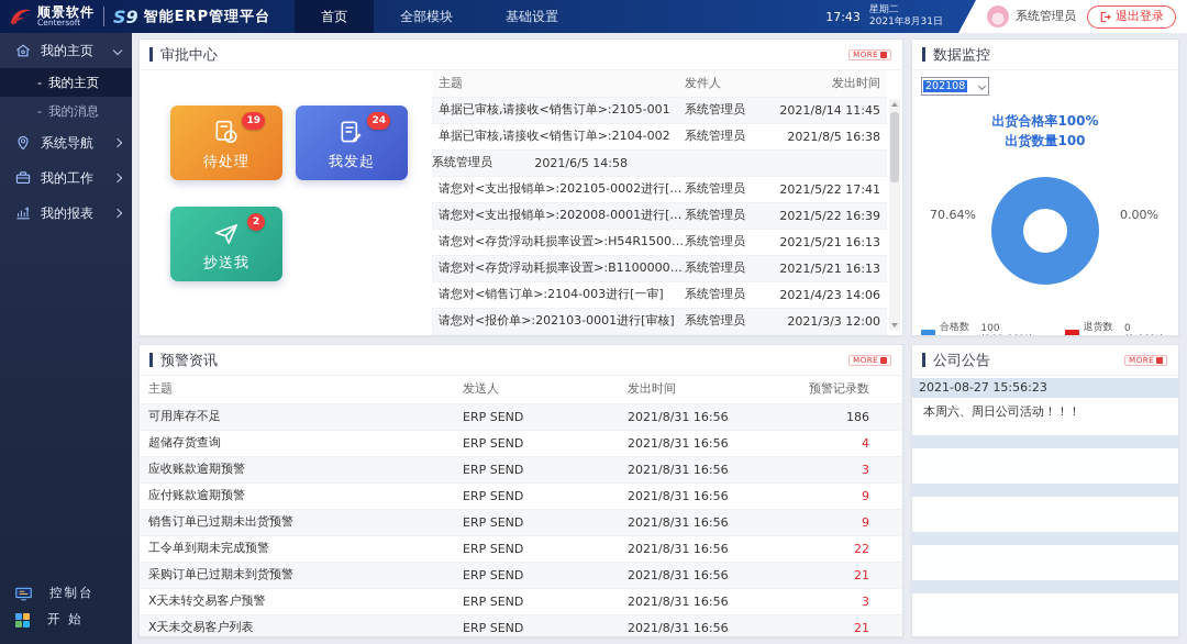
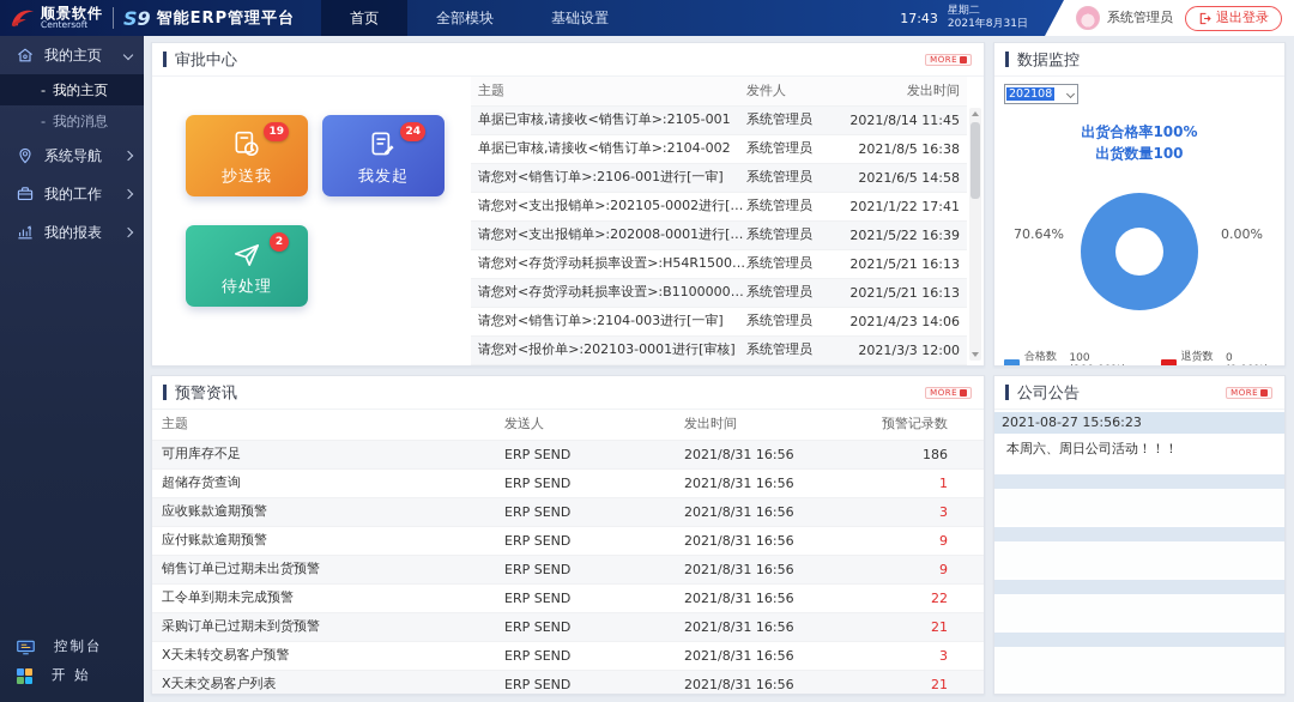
  顺景软件
  Centersoft
  S9
  智能ERP管理平台
  首页
  全部模块
  基础设置
  17:43
  星期二
  2021年8月31日
  系统管理员
  退出登录
  我的主页
  我的主页
  我的消息
  系统导航
  我的工作
  我的报表
  控制台
  开 始
  审批中心
  MORE
  19
- 待处理
+ 抄送我
  24
  我发起
  2
- 抄送我
+ 待处理
  主题
  发件人
  发出时间
  单据已审核,请接收<销售订单>:2105-001
  系统管理员
  2021/8/14 11:45
  单据已审核,请接收<销售订单>:2104-002
  系统管理员
  2021/8/5 16:38
+ 请您对<销售订单>:2106-001进行[一审]
  系统管理员
  2021/6/5 14:58
  请您对<支出报销单>:202105-0002进行[审
  系统管理员
- 2021/5/22 17:41
+ 2021/1/22 17:41
  请您对<支出报销单>:202008-0001进行[审
  系统管理员
  2021/5/22 16:39
  请您对<存货浮动耗损率设置>:H54R150060
  系统管理员
  2021/5/21 16:13
  请您对<存货浮动耗损率设置>:B11000001进
  系统管理员
  2021/5/21 16:13
  请您对<销售订单>:2104-003进行[一审]
  系统管理员
  2021/4/23 14:06
  请您对<报价单>:202103-0001进行[审核]
  系统管理员
  2021/3/3 12:00
  数据监控
  202108
  出货合格率100%
  出货数量100
  70.64%
  0.00%
  合格数
  退货数
  预警资讯
  MORE
  主题
  发送人
  发出时间
  预警记录数
  可用库存不足
  ERP SEND
  2021/8/31 16:56
  186
  超储存货查询
  ERP SEND
  2021/8/31 16:56
- 4
+ 1
  应收账款逾期预警
  ERP SEND
  2021/8/31 16:56
  3
  应付账款逾期预警
  ERP SEND
  2021/8/31 16:56
  9
  销售订单已过期未出货预警
  ERP SEND
  2021/8/31 16:56
  9
  工令单到期未完成预警
  ERP SEND
  2021/8/31 16:56
  22
  采购订单已过期未到货预警
  ERP SEND
  2021/8/31 16:56
  21
  X天未转交易客户预警
  ERP SEND
  2021/8/31 16:56
  3
  X天未交易客户列表
  ERP SEND
  2021/8/31 16:56
  21
  公司公告
  MORE
  2021-08-27 15:56:23
  本周六、周日公司活动！！！
